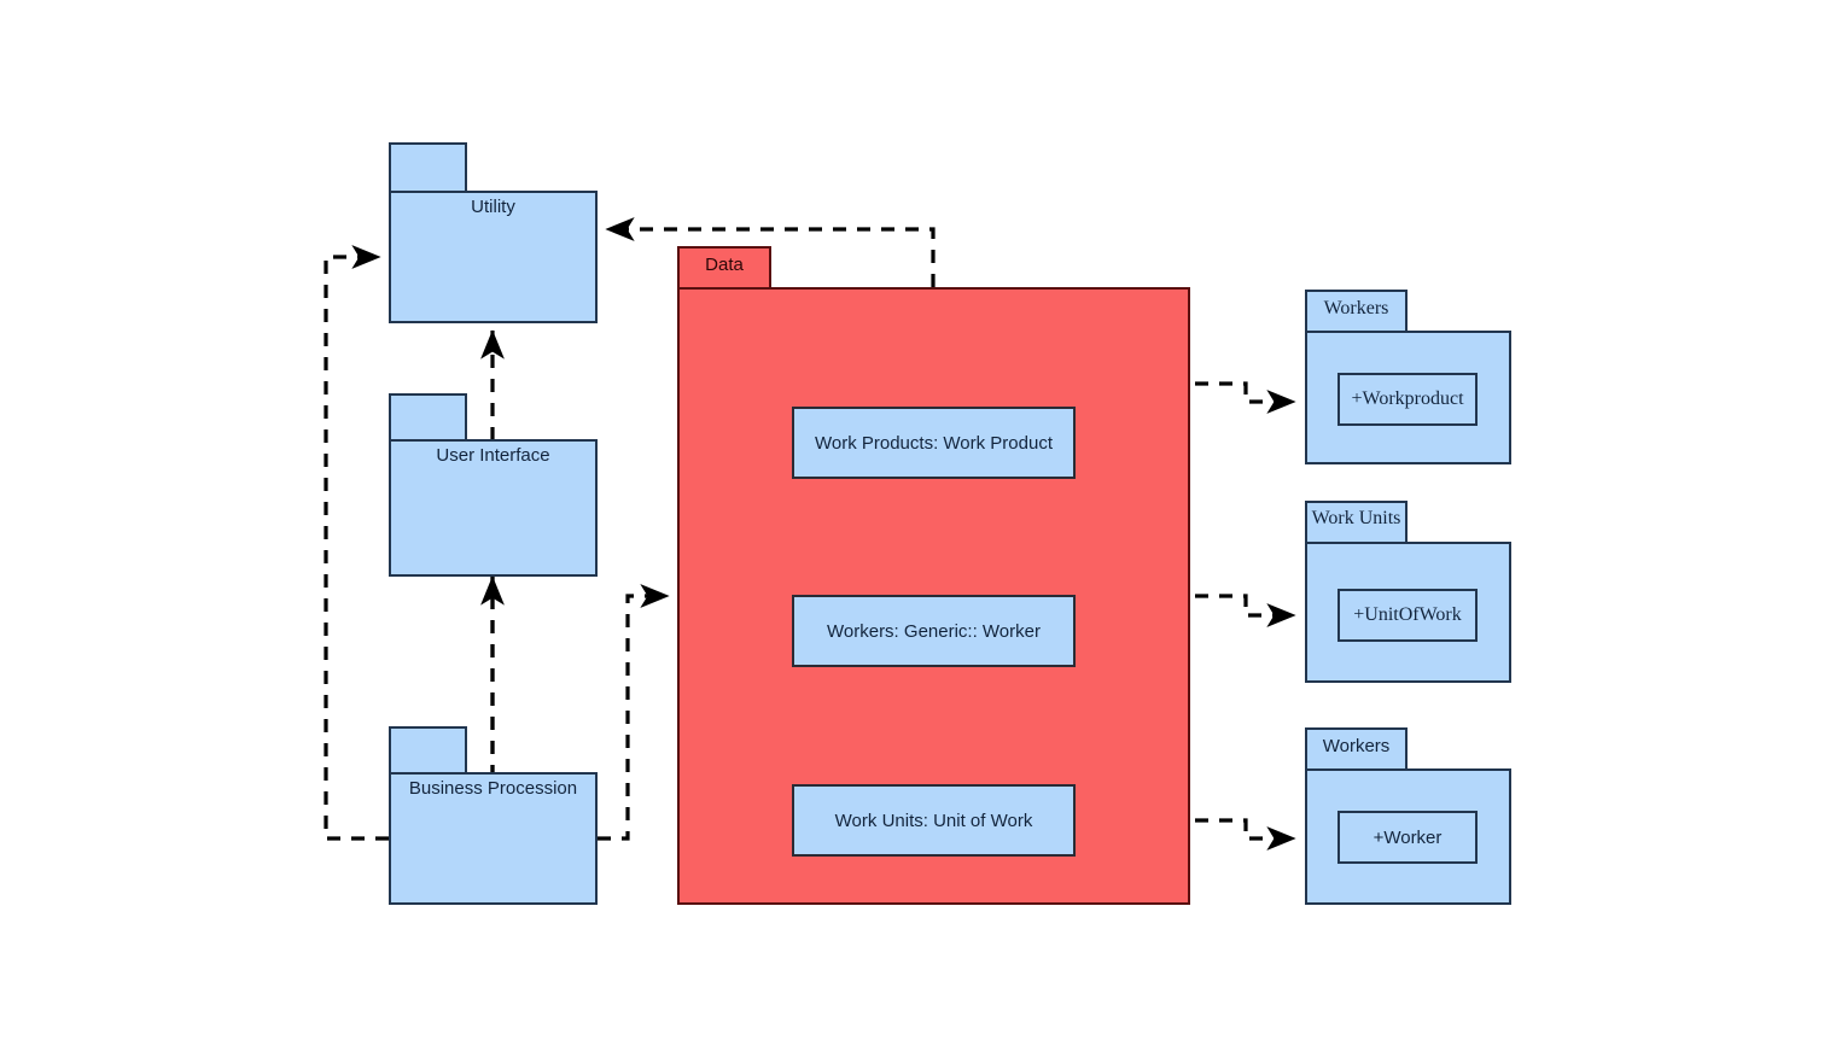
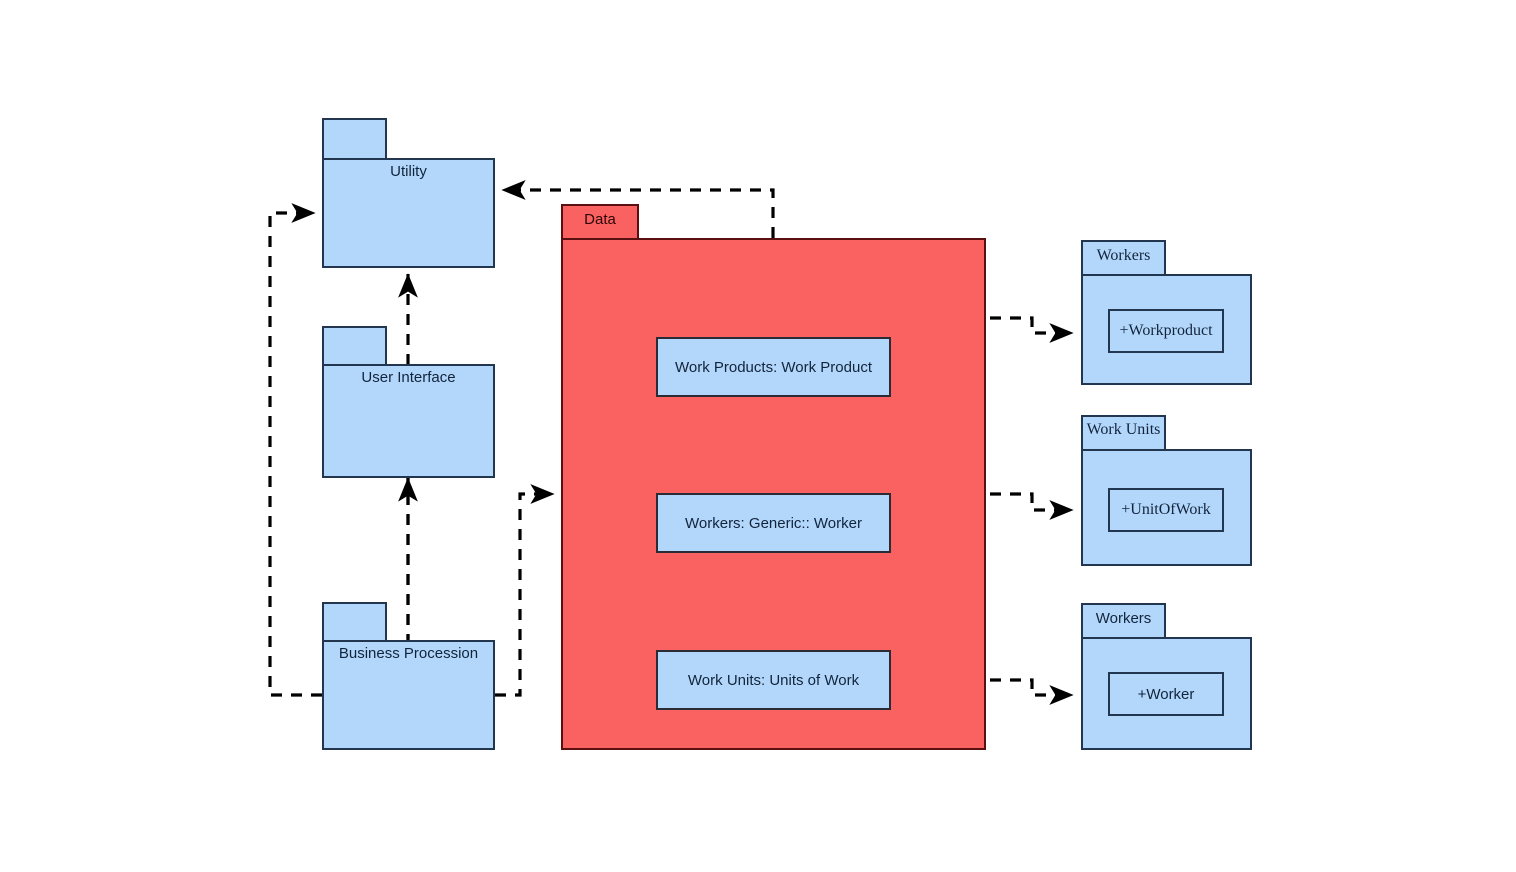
  Utility
  User Interface
  Business Procession
  Data
  Work Products: Work Product
  Workers: Generic:: Worker
- Work Units: Unit of Work
+ Work Units: Units of Work
  Workers
  +Workproduct
  Work Units
  +UnitOfWork
  Workers
  +Worker
